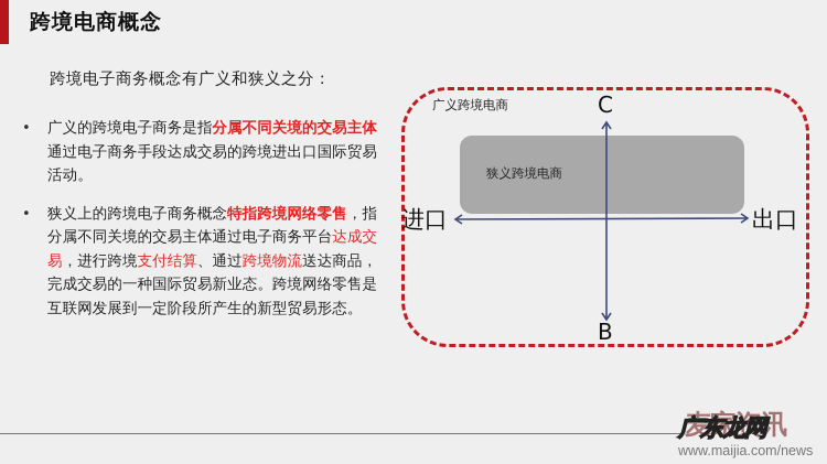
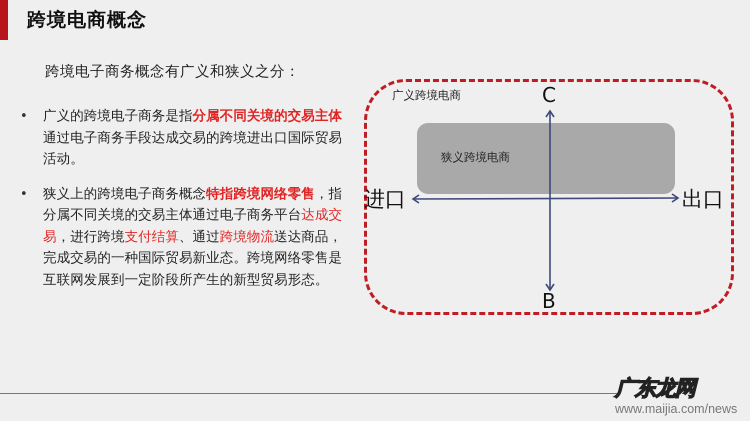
  跨境电商概念
  跨境电子商务概念有广义和狭义之分：
  •
  广义的跨境电子商务是指分属不同关境的交易主体通过电子商务手段达成交易的跨境进出口国际贸易活动。
  •
  狭义上的跨境电子商务概念特指跨境网络零售，指分属不同关境的交易主体通过电子商务平台达成交易，进行跨境支付结算、通过跨境物流送达商品，完成交易的一种国际贸易新业态。跨境网络零售是互联网发展到一定阶段所产生的新型贸易形态。
  广义跨境电商
  狭义跨境电商
  C
  B
  进口
  出口
- 麦家资讯
  广东龙网
  www.maijia.com/news
